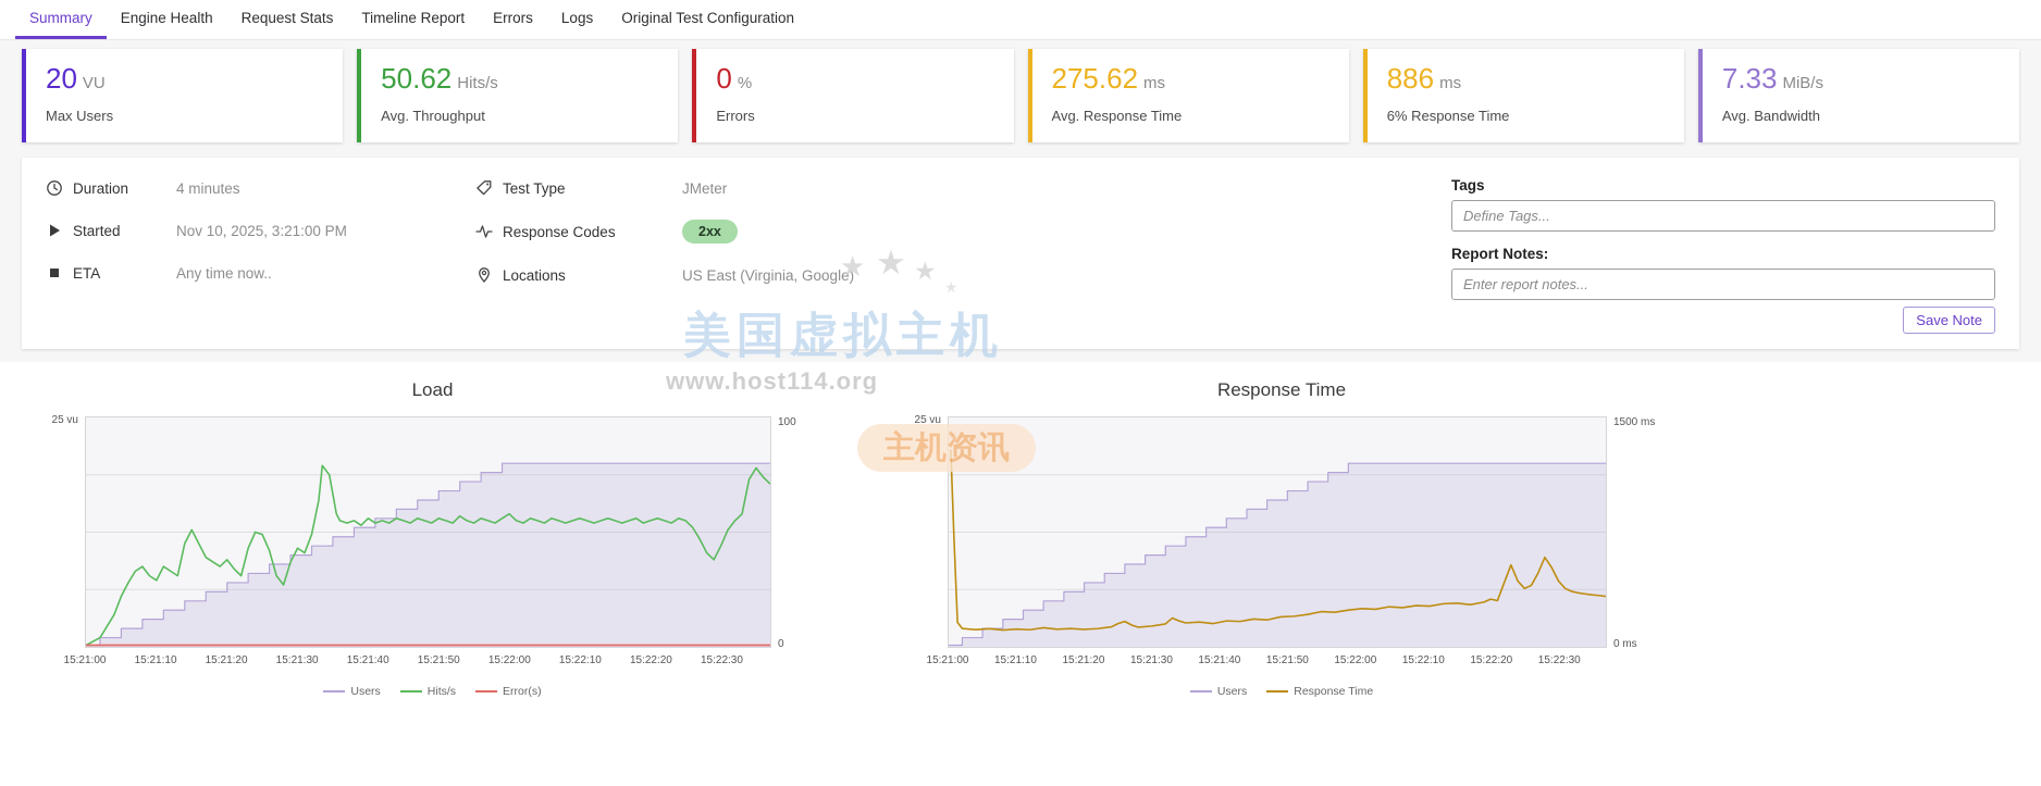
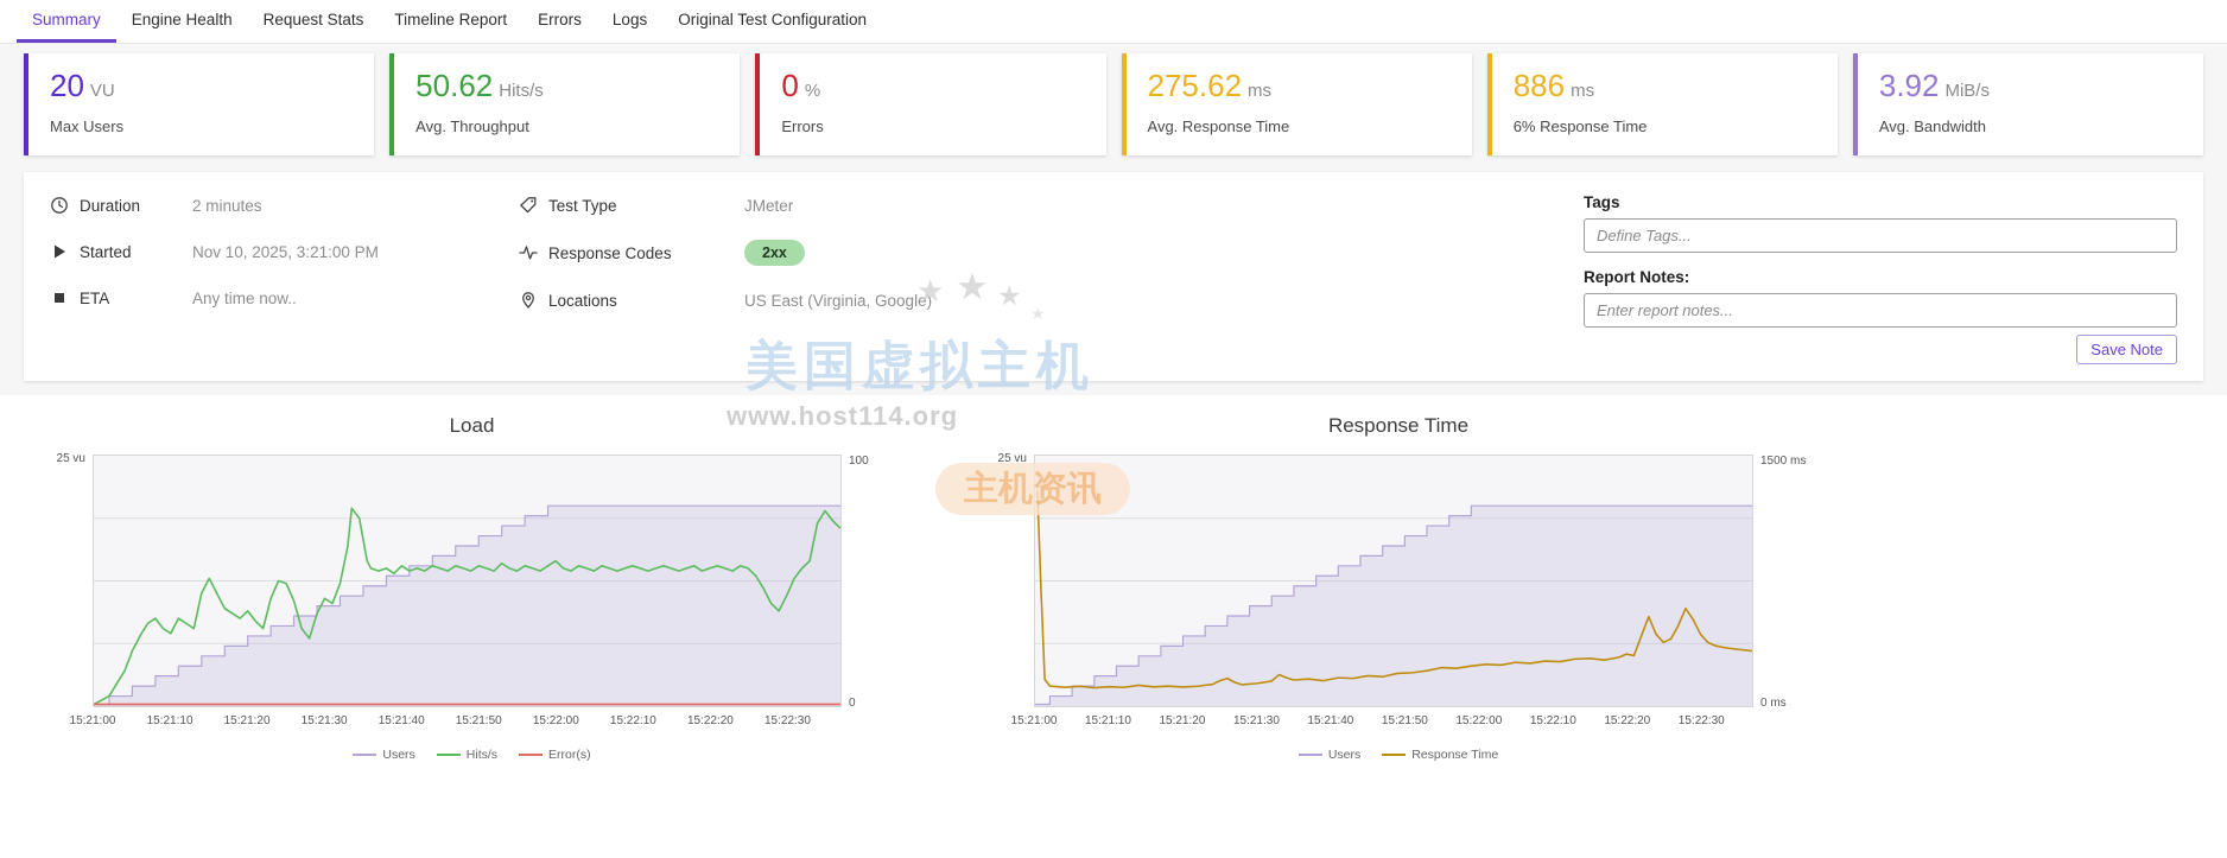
  Summary
  Engine Health
  Request Stats
  Timeline Report
  Errors
  Logs
  Original Test Configuration
  20 VU
  Max Users
  50.62 Hits/s
  Avg. Throughput
  0 %
  Errors
  275.62 ms
  Avg. Response Time
  886 ms
  6% Response Time
- 7.33 MiB/s
+ 3.92 MiB/s
  Avg. Bandwidth
  Duration
- 4 minutes
+ 2 minutes
  Started
  Nov 10, 2025, 3:21:00 PM
  ETA
  Any time now..
  Test Type
  JMeter
  Response Codes
  2xx
  Locations
  US East (Virginia, Google)
  Tags
  Define Tags...
  Report Notes:
  Enter report notes...
  Save Note
  Load
  25 vu
  100
  0
  15:21:00
  15:21:10
  15:21:20
  15:21:30
  15:21:40
  15:21:50
  15:22:00
  15:22:10
  15:22:20
  15:22:30
  Users
  Hits/s
  Error(s)
  Response Time
  25 vu
  1500 ms
  0 ms
  15:21:00
  15:21:10
  15:21:20
  15:21:30
  15:21:40
  15:21:50
  15:22:00
  15:22:10
  15:22:20
  15:22:30
  Users
  Response Time
  ★
  ★
  ★
  ★
  美国虚拟主机
  www.host114.org
  主机资讯
